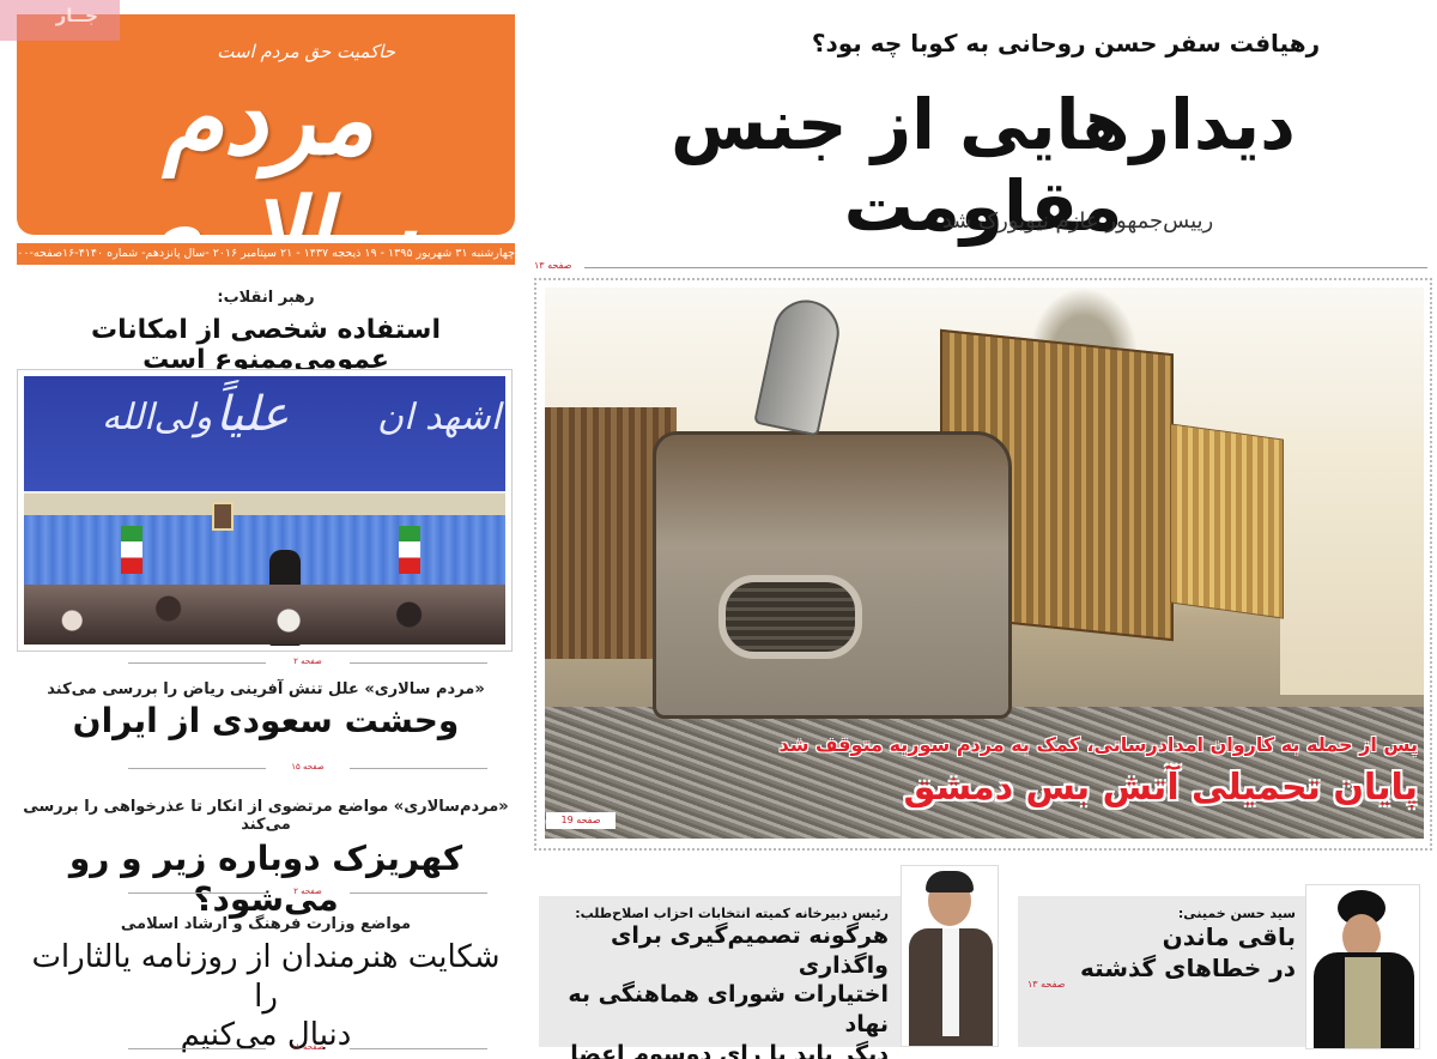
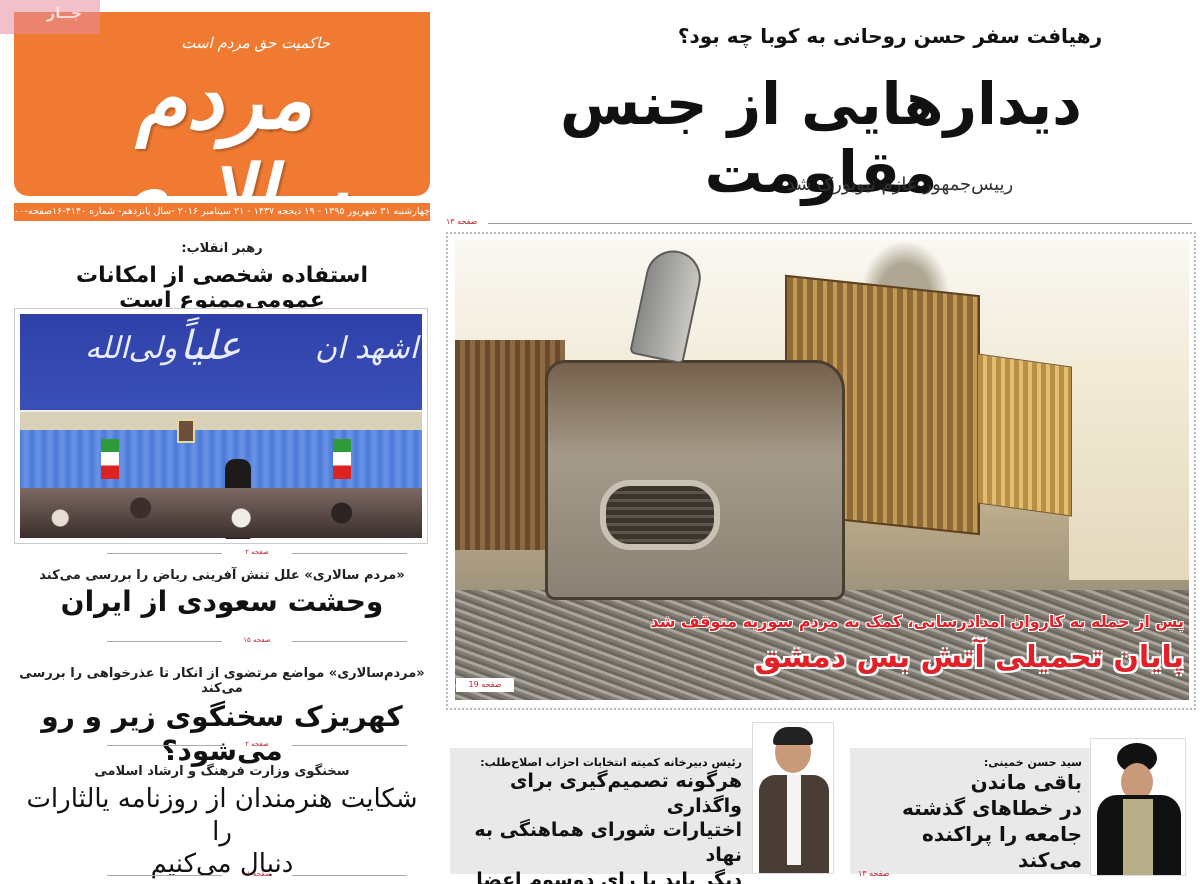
  جــار
  حاکمیت حق مردم است
  چهارشنبه ۳۱ شهریور ۱۳۹۵ - ۱۹ ذیحجه ۱۴۳۷ - ۲۱ سپتامبر ۲۰۱۶ -سال پانزدهم- شماره ۴۱۴۰-۱۶صفحه-۰۰
  رهبر انقلاب:
  استفاده شخصی از امکانات عمومی‌ممنوع است
  ولی‌الله
  علیاً
  اشهد ان
  صفحه ۲
  «مردم سالاری» علل تنش آفرینی ریاض را بررسی می‌کند
  وحشت سعودی از ایران
  صفحه ۱۵
  «مردم‌سالاری» مواضع مرتضوی از انکار تا عذرخواهی را بررسی می‌کند
- کهریزک دوباره زیر و رو می‌شود؟
+ کهریزک سخنگوی زیر و رو می‌شود؟
  صفحه ۲
- مواضع وزارت فرهنگ و ارشاد اسلامی
+ سخنگوی وزارت فرهنگ و ارشاد اسلامی
  شکایت هنرمندان از روزنامه یالثارات را
  دنبال می‌کنیم
  صفحه ۱۱
  رهیافت سفر حسن روحانی به کوبا چه بود؟
  دیدارهایی از جنس مقاومت
  رییس‌جمهور عازم نیویورک شد
  صفحه ۱۳
  پس از حمله به کاروان امدادرسانی، کمک به مردم سوریه متوقف شد
  پایان تحمیلی آتش بس دمشق
  صفحه 19
  رئیس دبیرخانه کمیته انتخابات احزاب اصلاح‌طلب:
  هرگونه تصمیم‌گیری برای واگذاری
  اختیارات شورای هماهنگی به نهاد
  دیگر باید با رای دوسوم اعضا
  سید حسن خمینی:
  باقی ماندن
  در خطاهای گذشته
+ جامعه را پراکنده می‌کند
  صفحه ۱۳
